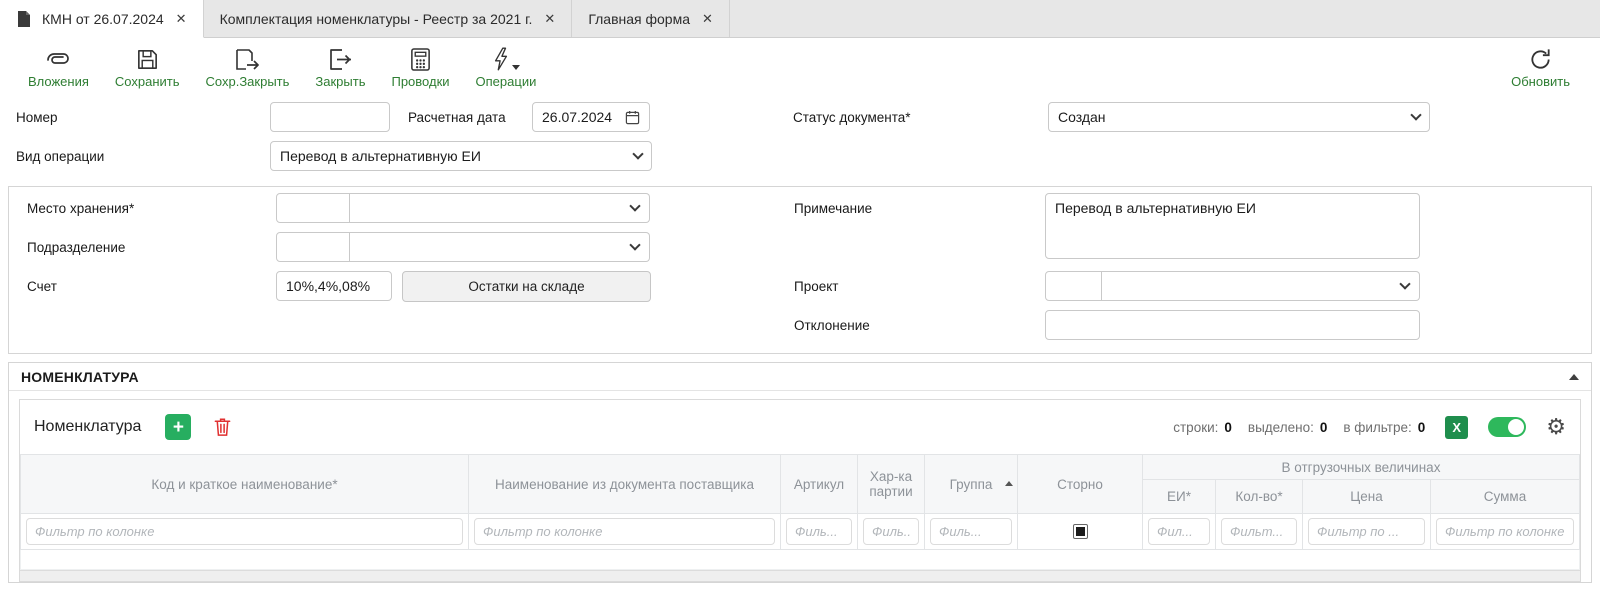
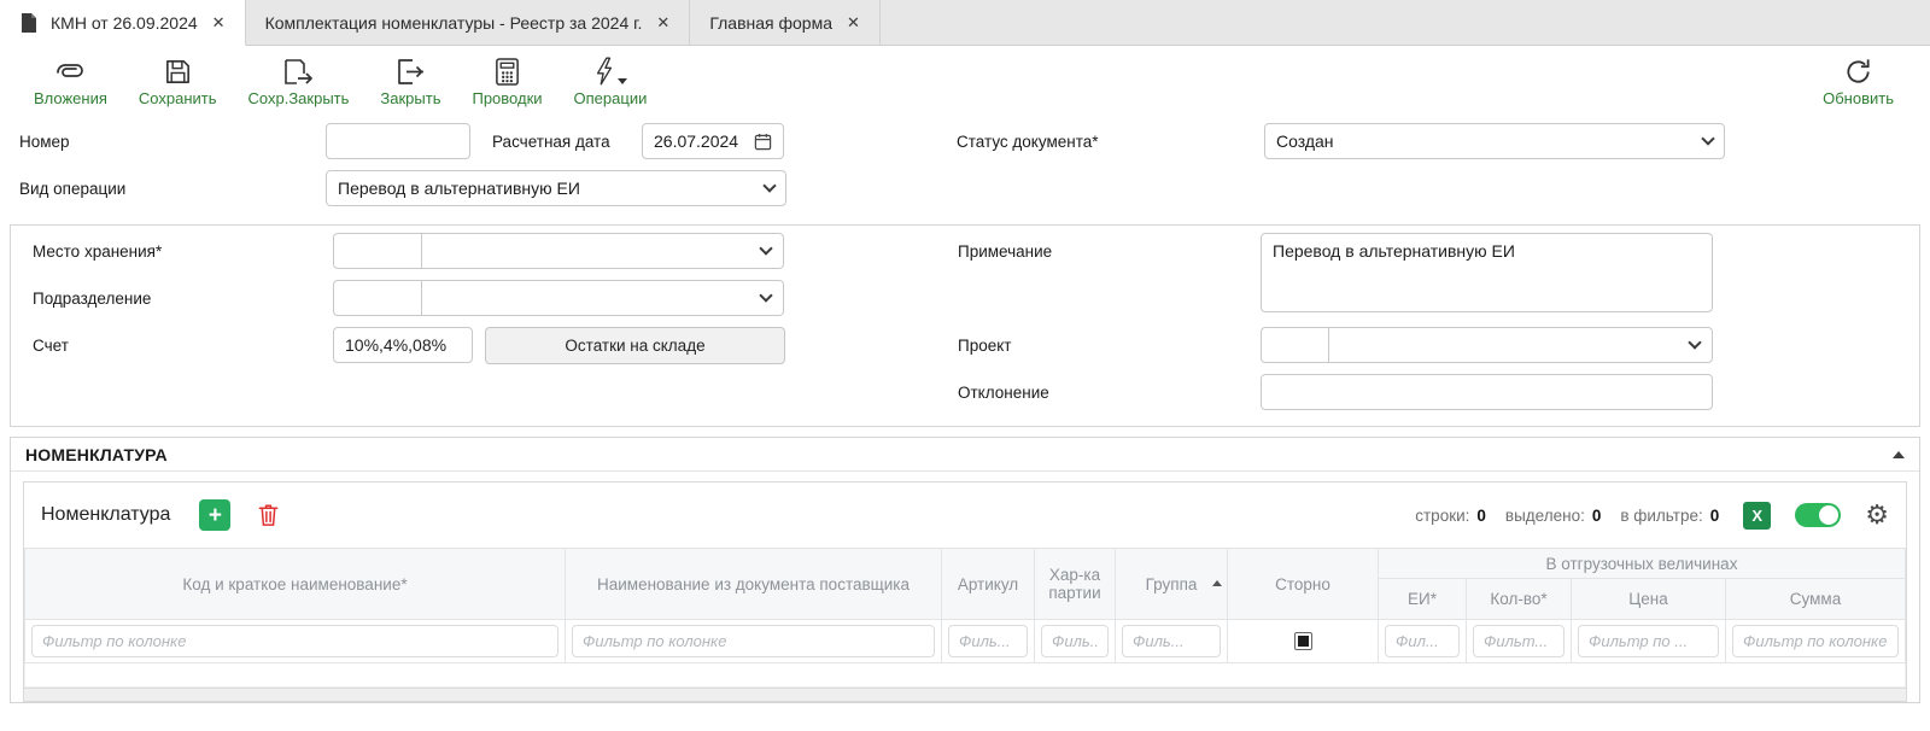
- КМН от 26.07.2024
+ КМН от 26.09.2024
  ✕
- Комплектация номенклатуры - Реестр за 2021 г.
+ Комплектация номенклатуры - Реестр за 2024 г.
  ✕
  Главная форма
  ✕
  Вложения
  Сохранить
  Сохр.Закрыть
  Закрыть
  Проводки
  Операции
  Обновить
  Номер
  Расчетная дата
  26.07.2024
  Статус документа*
  Создан
  Вид операции
  Перевод в альтернативную ЕИ
  Место хранения*
  Подразделение
  Счет
  10%,4%,08%
  Остатки на складе
  Примечание
  Перевод в альтернативную ЕИ
  Проект
  Отклонение
  НОМЕНКЛАТУРА
  Номенклатура
  +
  строки:
  0
  выделено:
  0
  в фильтре:
  0
  X
  ⚙
  Код и краткое наименование*	Наименование из документа поставщика	Артикул	Хар-ка партии	Группа	Сторно	В отгрузочных величинах
  ЕИ*	Кол-во*	Цена	Сумма
  Фильтр по колонке	Фильтр по колонке	Филь...	Филь..	Филь...		Фил...	Фильт...	Фильтр по ...	Фильтр по колонке
